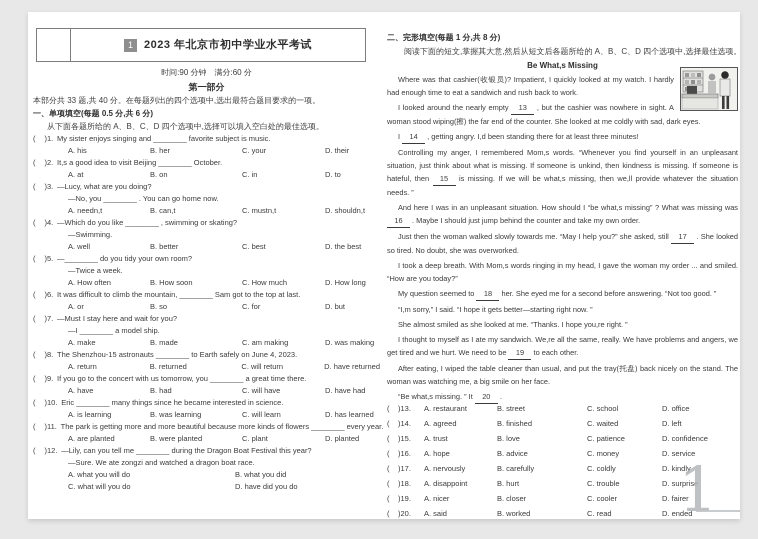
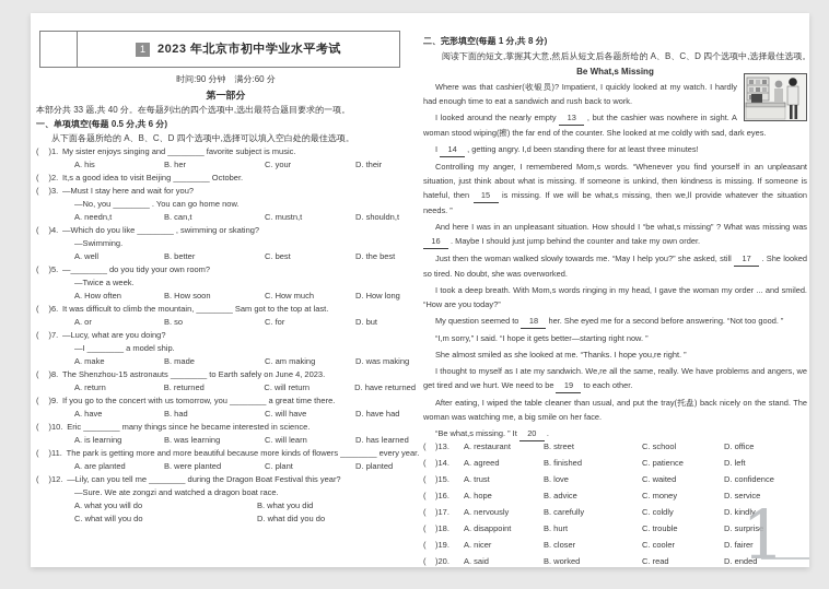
  1
  2023 年北京市初中学业水平考试
  时间:90 分钟 满分:60 分
  第一部分
  本部分共 33 题,共 40 分。在每题列出的四个选项中,选出最符合题目要求的一项。
  一、单项填空(每题 0.5 分,共 6 分)
  从下面各题所给的 A、B、C、D 四个选项中,选择可以填入空白处的最佳选项。
  ( )1. My sister enjoys singing and ________ favorite subject is music.
  A. his
  B. her
  C. your
  D. their
  ( )2. It,s a good idea to visit Beijing ________ October.
- A. at
- B. on
- C. in
- D. to
- ( )3. —Lucy, what are you doing?
+ ( )3. —Must I stay here and wait for you?
  —No, you ________ . You can go home now.
  A. needn,t
  B. can,t
  C. mustn,t
  D. shouldn,t
  ( )4. —Which do you like ________ , swimming or skating?
  —Swimming.
  A. well
  B. better
  C. best
  D. the best
  ( )5. —________ do you tidy your own room?
  —Twice a week.
  A. How often
  B. How soon
  C. How much
  D. How long
  ( )6. It was difficult to climb the mountain, ________ Sam got to the top at last.
  A. or
  B. so
  C. for
  D. but
- ( )7. —Must I stay here and wait for you?
+ ( )7. —Lucy, what are you doing?
  —I ________ a model ship.
  A. make
  B. made
  C. am making
  D. was making
  ( )8. The Shenzhou-15 astronauts ________ to Earth safely on June 4, 2023.
  A. return
  B. returned
  C. will return
  D. have returned
  ( )9. If you go to the concert with us tomorrow, you ________ a great time there.
  A. have
  B. had
  C. will have
  D. have had
  ( )10. Eric ________ many things since he became interested in science.
  A. is learning
  B. was learning
  C. will learn
  D. has learned
  ( )11. The park is getting more and more beautiful because more kinds of flowers ________ every year.
  A. are planted
  B. were planted
  C. plant
  D. planted
  ( )12. —Lily, can you tell me ________ during the Dragon Boat Festival this year?
  —Sure. We ate zongzi and watched a dragon boat race.
  A. what you will do
  B. what you did
  C. what will you do
- D. have did you do
+ D. what did you do
  二、完形填空(每题 1 分,共 8 分)
  阅读下面的短文,掌握其大意,然后从短文后各题所给的 A、B、C、D 四个选项中,选择最佳选项。
  Be What,s Missing
  Where was that cashier(收银员)? Impatient, I quickly looked at my watch. I hardly had enough time to eat a sandwich and rush back to work.
  I looked around the nearly empty 13 , but the cashier was nowhere in sight. A woman stood wiping(擦) the far end of the counter. She looked at me coldly with sad, dark eyes.
  I 14 , getting angry. I,d been standing there for at least three minutes!
  Controlling my anger, I remembered Mom,s words. “Whenever you find yourself in an unpleasant situation, just think about what is missing. If someone is unkind, then kindness is missing. If someone is hateful, then 15 is missing. If we will be what,s missing, then we,ll provide whatever the situation needs. ”
  And here I was in an unpleasant situation. How should I “be what,s missing” ? What was missing was 16 . Maybe I should just jump behind the counter and take my own order.
  Just then the woman walked slowly towards me. “May I help you?” she asked, still 17 . She looked so tired. No doubt, she was overworked.
  I took a deep breath. With Mom,s words ringing in my head, I gave the woman my order ... and smiled. “How are you today?”
  My question seemed to 18 her. She eyed me for a second before answering. “Not too good. ”
  “I,m sorry,” I said. “I hope it gets better—starting right now. ”
  She almost smiled as she looked at me. “Thanks. I hope you,re right. ”
  I thought to myself as I ate my sandwich. We,re all the same, really. We have problems and angers, we get tired and we hurt. We need to be 19 to each other.
  After eating, I wiped the table cleaner than usual, and put the tray(托盘) back nicely on the stand. The woman was watching me, a big smile on her face.
  “Be what,s missing. ” It 20 .
  (
  )13.
  A. restaurant
  B. street
  C. school
  D. office
  (
  )14.
  A. agreed
  B. finished
- C. waited
+ C. patience
  D. left
  (
  )15.
  A. trust
  B. love
- C. patience
+ C. waited
  D. confidence
  (
  )16.
  A. hope
  B. advice
  C. money
  D. service
  (
  )17.
  A. nervously
  B. carefully
  C. coldly
  D. kindly
  (
  )18.
  A. disappoint
  B. hurt
  C. trouble
  D. surprise
  (
  )19.
  A. nicer
  B. closer
  C. cooler
  D. fairer
  (
  )20.
  A. said
  B. worked
  C. read
  D. ended
  1
